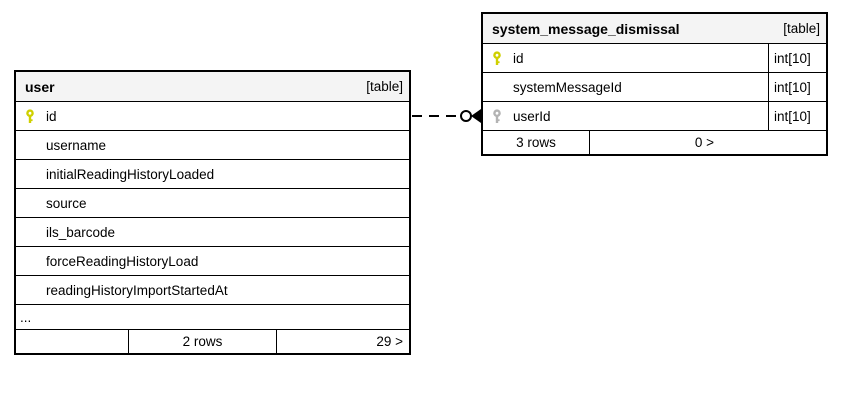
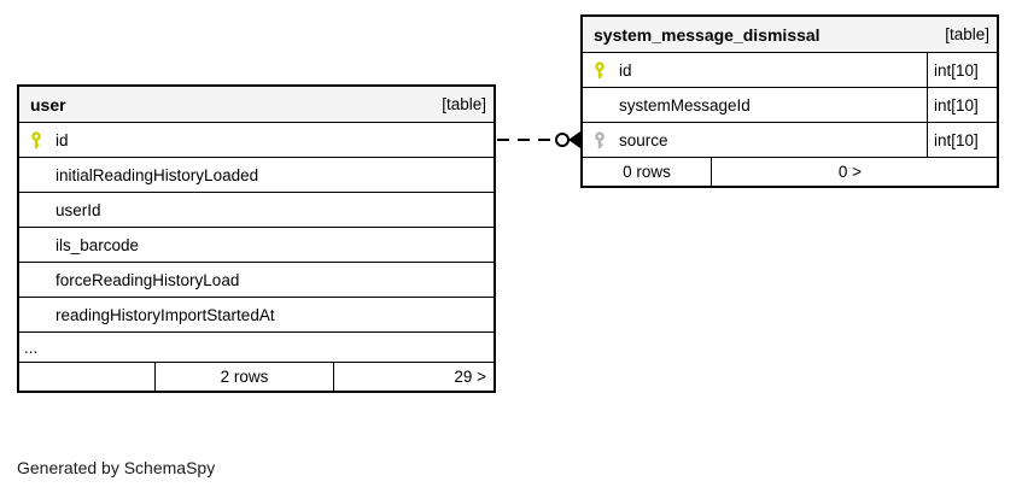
  user
  [table]
  id
- username
  initialReadingHistoryLoaded
- source
+ userId
  ils_barcode
  forceReadingHistoryLoad
  readingHistoryImportStartedAt
  ...
  2 rows
  29 >
  system_message_dismissal
  [table]
  id
  int[10]
  systemMessageId
  int[10]
- userId
+ source
  int[10]
- 3 rows
+ 0 rows
  0 >
+ Generated by SchemaSpy
